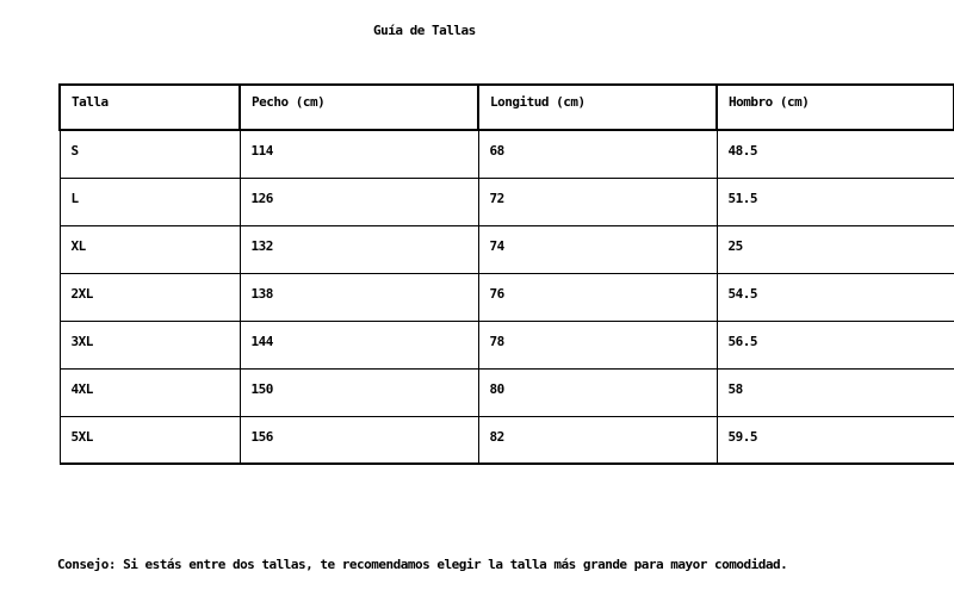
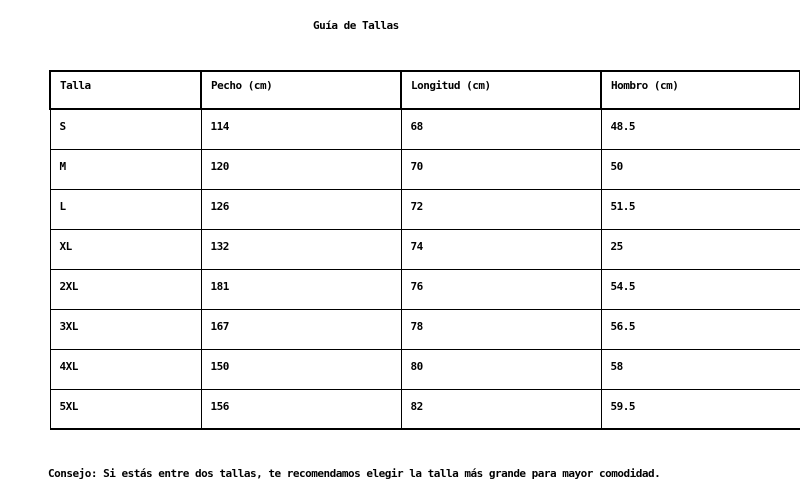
  Guía de Tallas
  Talla	Pecho (cm)	Longitud (cm)	Hombro (cm)
  S	114	68	48.5
+ M	120	70	50
  L	126	72	51.5
  XL	132	74	25
- 2XL	138	76	54.5
+ 2XL	181	76	54.5
- 3XL	144	78	56.5
+ 3XL	167	78	56.5
  4XL	150	80	58
  5XL	156	82	59.5
  Consejo: Si estás entre dos tallas, te recomendamos elegir la talla más grande para mayor comodidad.
